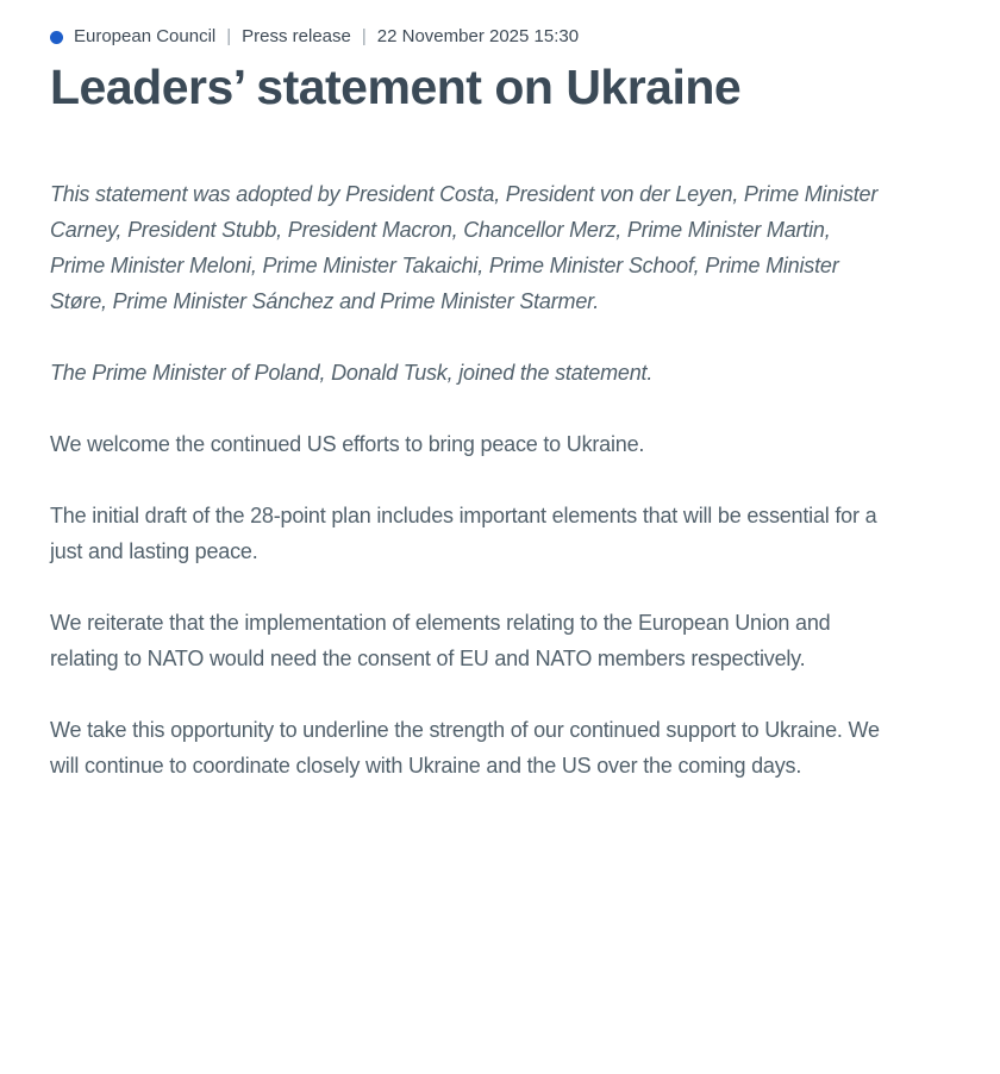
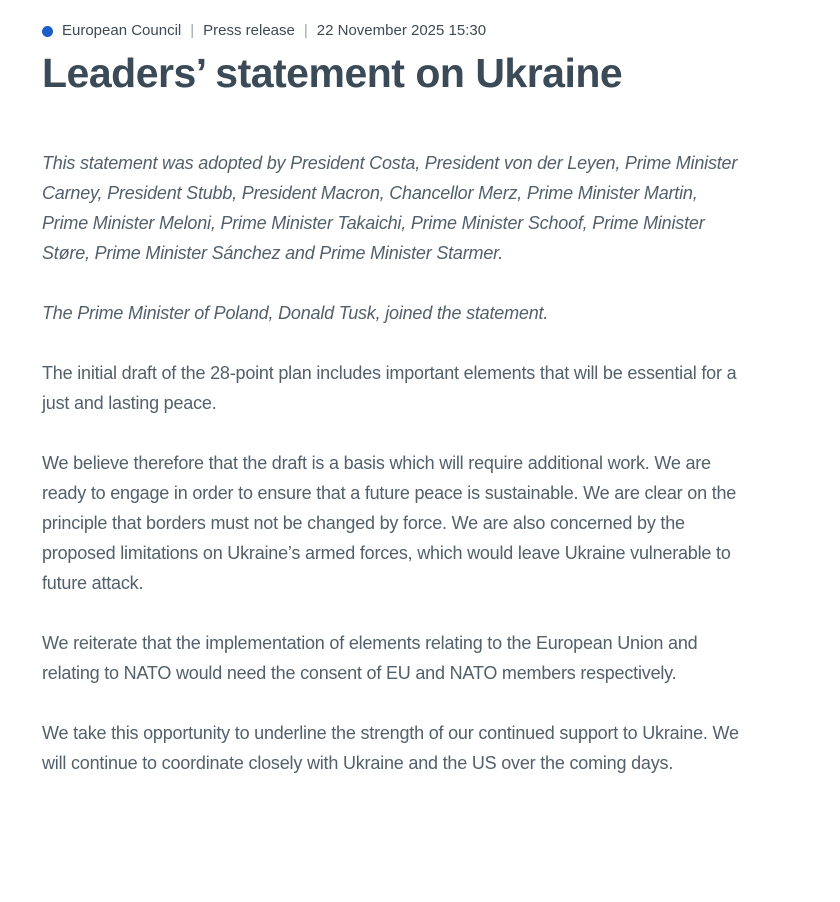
  European Council
  |
  Press release
  |
  22 November 2025 15:30
  Leaders’ statement on Ukraine
  This statement was adopted by President Costa, President von der Leyen, Prime Minister Carney, President Stubb, President Macron, Chancellor Merz, Prime Minister Martin, Prime Minister Meloni, Prime Minister Takaichi, Prime Minister Schoof, Prime Minister Støre, Prime Minister Sánchez and Prime Minister Starmer.
  The Prime Minister of Poland, Donald Tusk, joined the statement.
- We welcome the continued US efforts to bring peace to Ukraine.
  The initial draft of the 28-point plan includes important elements that will be essential for a just and lasting peace.
+ We believe therefore that the draft is a basis which will require additional work. We are ready to engage in order to ensure that a future peace is sustainable. We are clear on the principle that borders must not be changed by force. We are also concerned by the proposed limitations on Ukraine’s armed forces, which would leave Ukraine vulnerable to future attack.
  We reiterate that the implementation of elements relating to the European Union and relating to NATO would need the consent of EU and NATO members respectively.
  We take this opportunity to underline the strength of our continued support to Ukraine. We will continue to coordinate closely with Ukraine and the US over the coming days.
